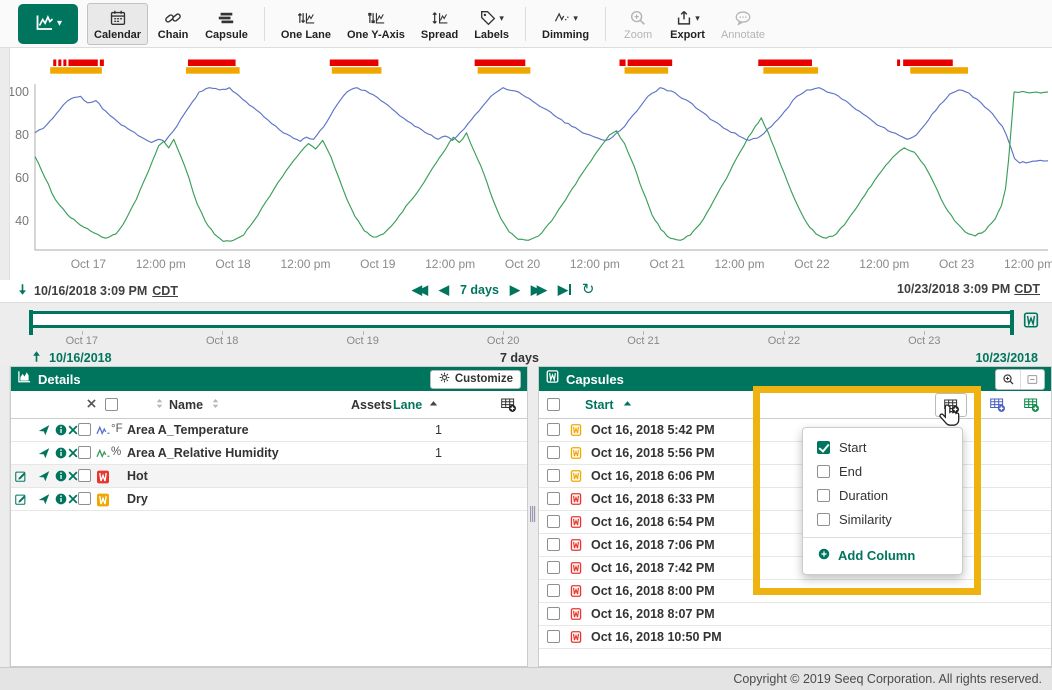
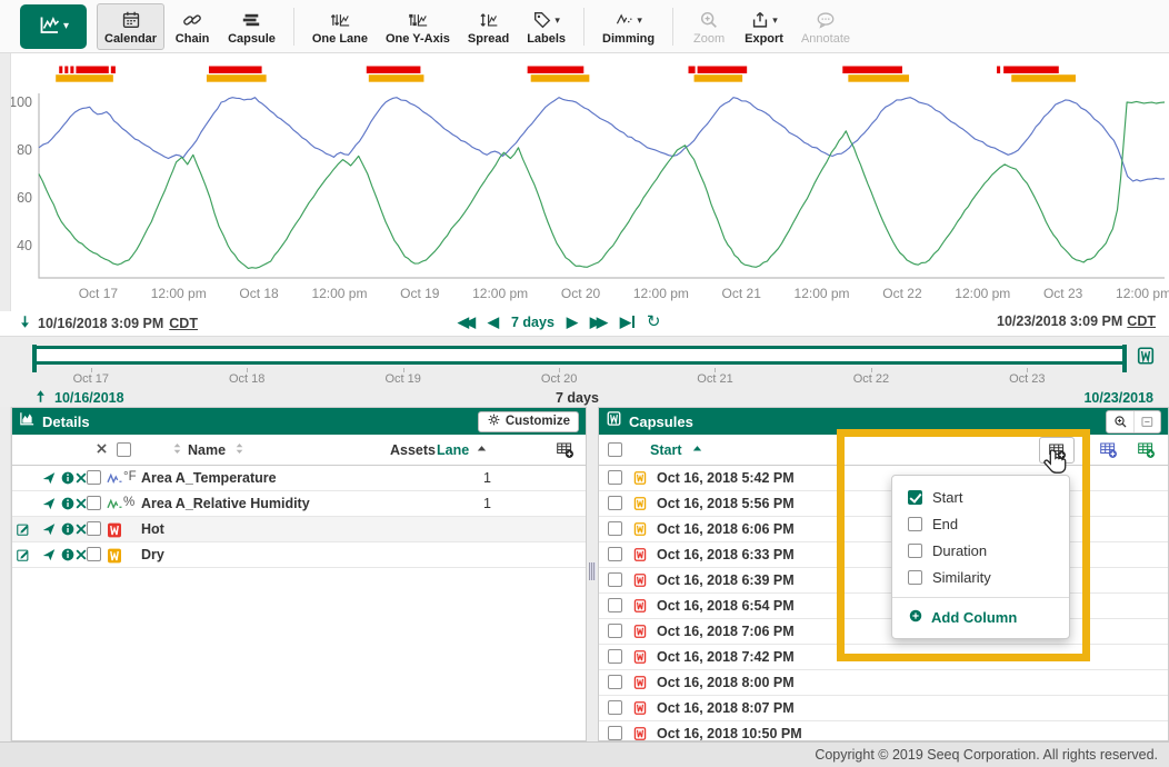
  ▾
  Calendar
  Chain
  Capsule
  One Lane
  One Y-Axis
  Spread
  ▾
  Labels
  ▾
  Dimming
  Zoom
  ▾
  Export
  Annotate
  100
  80
  60
  40
  Oct 17
  12:00 pm
  Oct 18
  12:00 pm
  Oct 19
  12:00 pm
  Oct 20
  12:00 pm
  Oct 21
  12:00 pm
  Oct 22
  12:00 pm
  Oct 23
  12:00 pm
  10/16/2018 3:09 PM
  CDT
  ◀◀
  ◀
  7 days
  ▶
  ▶▶
  ▶
  ↻
  10/23/2018 3:09 PM
  CDT
  Oct 17
  Oct 18
  Oct 19
  Oct 20
  Oct 21
  Oct 22
  Oct 23
  10/16/2018
  7 days
  10/23/2018
  Details
  Customize
  Name
  Assets
  Lane
  °F
  Area A_Temperature
  1
  %
  Area A_Relative Humidity
  1
  Hot
  Dry
  Capsules
  Start
  Oct 16, 2018 5:42 PM
  Oct 16, 2018 5:56 PM
  Oct 16, 2018 6:06 PM
  Oct 16, 2018 6:33 PM
+ Oct 16, 2018 6:39 PM
  Oct 16, 2018 6:54 PM
  Oct 16, 2018 7:06 PM
  Oct 16, 2018 7:42 PM
  Oct 16, 2018 8:00 PM
  Oct 16, 2018 8:07 PM
  Oct 16, 2018 10:50 PM
  Start
  End
  Duration
  Similarity
  Add Column
  Copyright © 2019 Seeq Corporation. All rights reserved.
